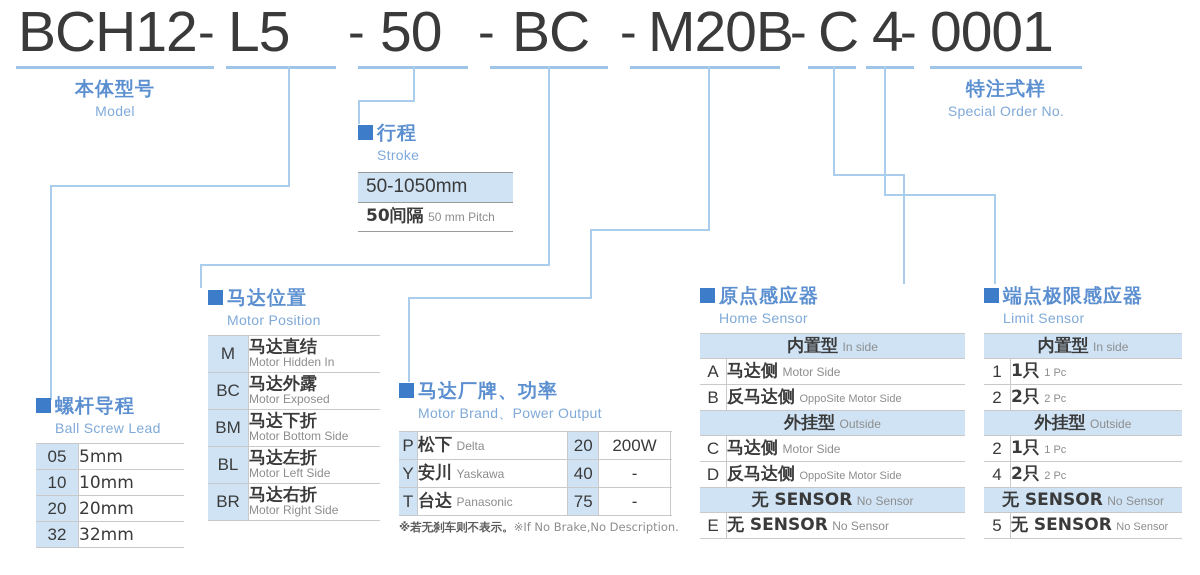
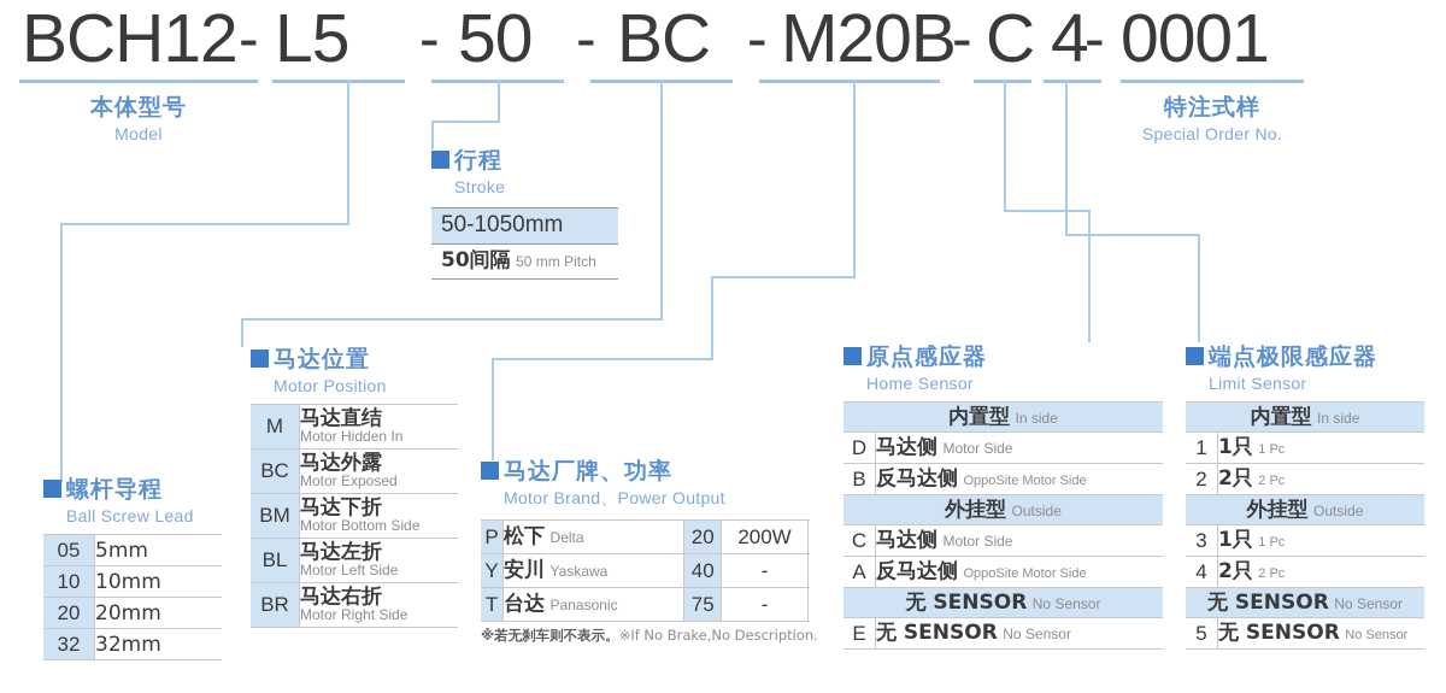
  BCH12
  -
  L5
  -
  50
  -
  BC
  -
  M20B
  -
  C
  4
  -
  0001
  本体型号
  Model
  行程
  Stroke
  50-1050mm
  50间隔 50 mm Pitch
  特注式样
  Special Order No.
  螺杆导程
  Ball Screw Lead
  05	5mm
  10	10mm
  20	20mm
  32	32mm
  马达位置
  Motor Position
  M	马达直结 Motor Hidden In
  BC	马达外露 Motor Exposed
  BM	马达下折 Motor Bottom Side
  BL	马达左折 Motor Left Side
  BR	马达右折 Motor Right Side
  马达厂牌、功率
  Motor Brand、Power Output
  P	松下 Delta	20	200W
  Y	安川 Yaskawa	40	-
  T	台达 Panasonic	75	-
  ※若无刹车则不表示。※If No Brake,No Description.
  原点感应器
  Home Sensor
  内置型 In side
- A	马达侧 Motor Side
+ D	马达侧 Motor Side
  B	反马达侧 OppoSite Motor Side
  外挂型 Outside
  C	马达侧 Motor Side
- D	反马达侧 OppoSite Motor Side
+ A	反马达侧 OppoSite Motor Side
  无 SENSOR No Sensor
  E	无 SENSOR No Sensor
  端点极限感应器
  Limit Sensor
  内置型 In side
  1	1只 1 Pc
  2	2只 2 Pc
  外挂型 Outside
- 2	1只 1 Pc
+ 3	1只 1 Pc
  4	2只 2 Pc
  无 SENSOR No Sensor
  5	无 SENSOR No Sensor
